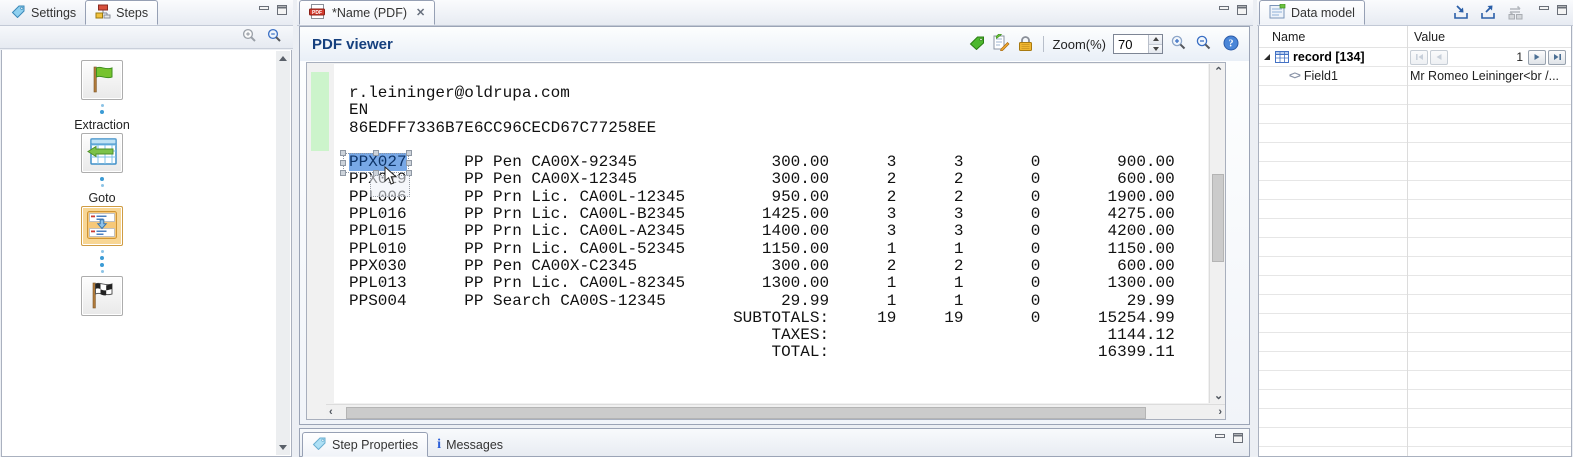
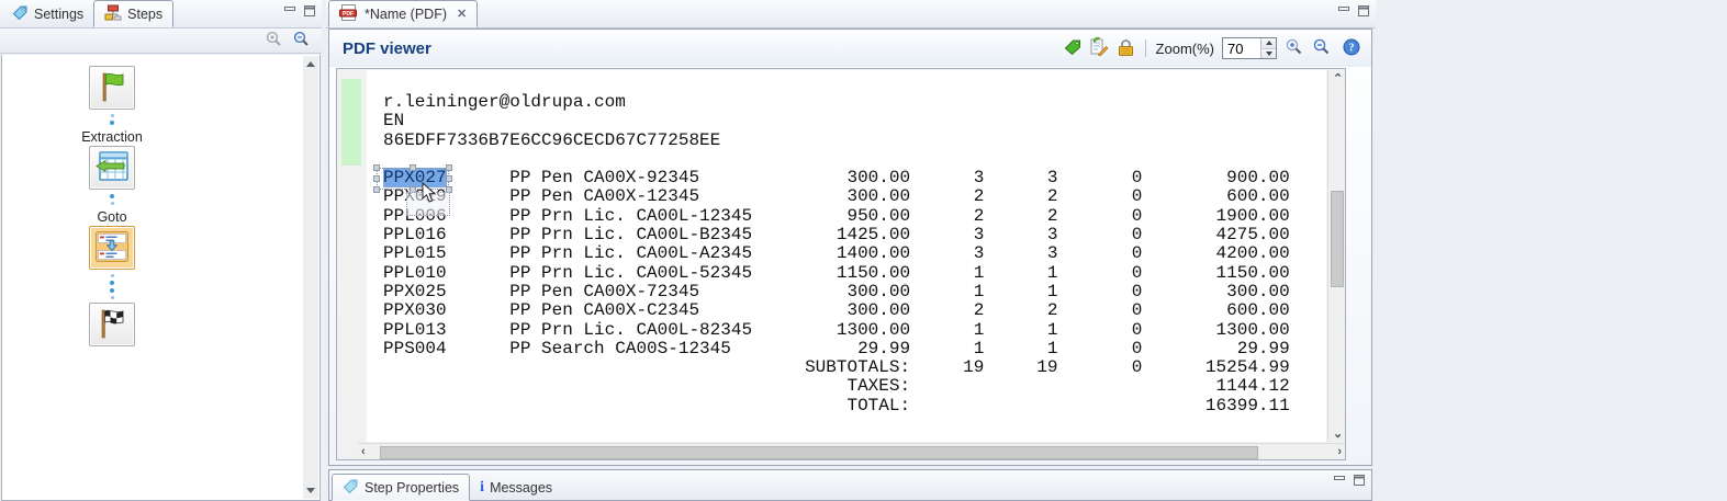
  Settings
  Steps
  Extraction
  Goto
  *Name (PDF)
  ✕
  PDF viewer
  Zoom(%)
  70
  ?
  r.leininger@oldrupa.com
  EN
  86EDFF7336B7E6CC96CECD67C77258EE
  PPX027 PP Pen CA00X-92345 300.00 3 3 0 900.00
  PPX09 PP Pen CA00X-12345 300.00 2 2 0 600.00
  PPL006 PP Prn Lic. CA00L-12345 950.00 2 2 0 1900.00
  PPL016 PP Prn Lic. CA00L-B2345 1425.00 3 3 0 4275.00
  PPL015 PP Prn Lic. CA00L-A2345 1400.00 3 3 0 4200.00
  PPL010 PP Prn Lic. CA00L-52345 1150.00 1 1 0 1150.00
+ PPX025 PP Pen CA00X-72345 300.00 1 1 0 300.00
  PPX030 PP Pen CA00X-C2345 300.00 2 2 0 600.00
  PPL013 PP Prn Lic. CA00L-82345 1300.00 1 1 0 1300.00
  PPS004 PP Search CA00S-12345 29.99 1 1 0 29.99
  SUBTOTALS: 19 19 0 15254.99
  TAXES: 1144.12
  TOTAL: 16399.11
  ⌃
  ⌄
  ‹
  ›
  Step Properties
  i
  Messages
- Data model
- Name
- Value
- record [134]
- 1
- <>
- Field1
- Mr Romeo Leininger<br /...
